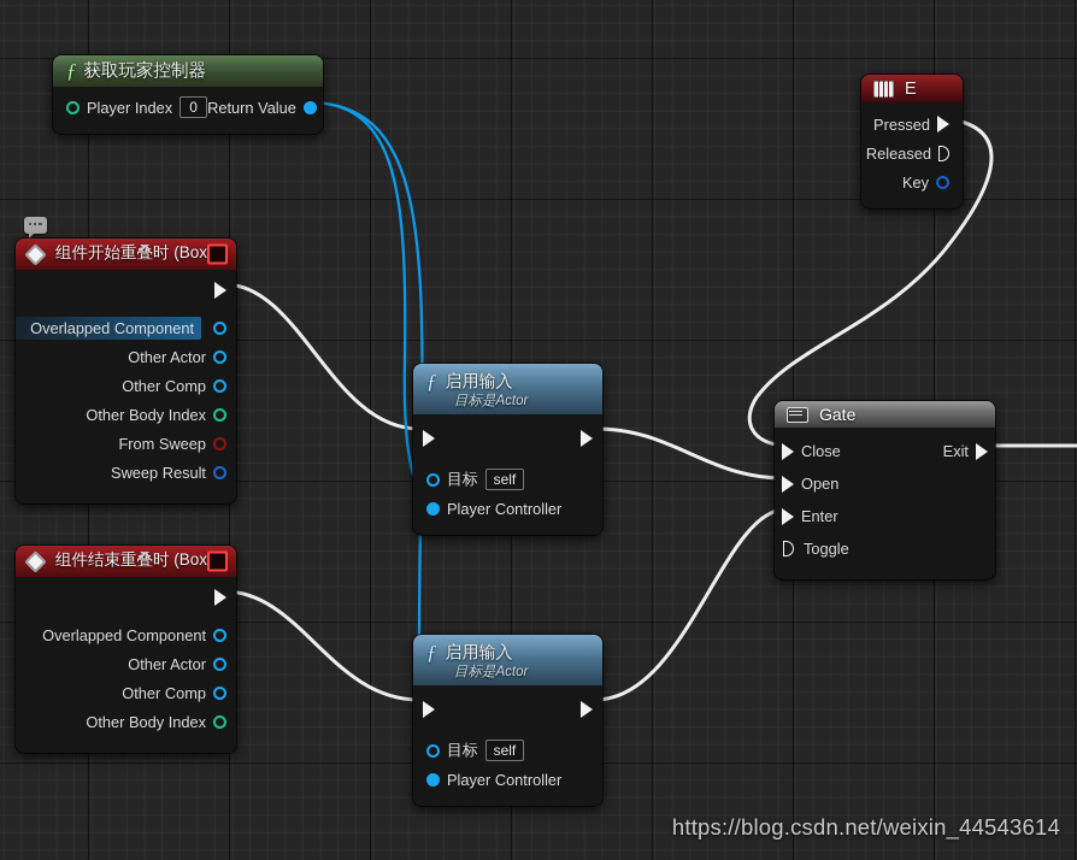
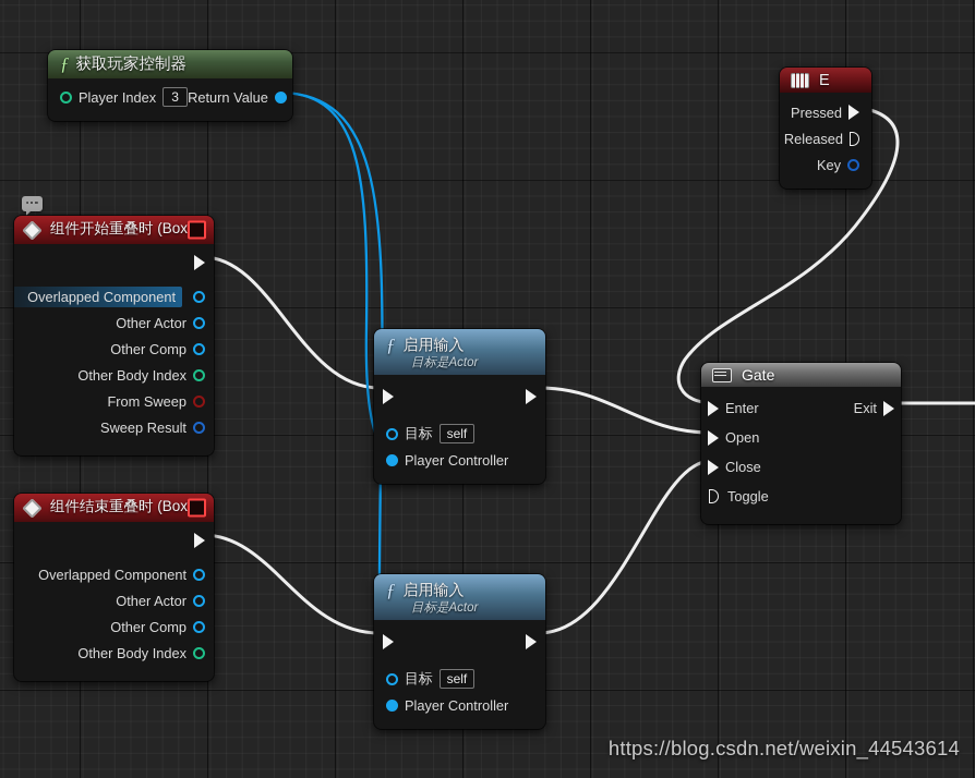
  ƒ
  获取玩家控制器
  Player Index
- 0
+ 3
  Return Value
  E
  Pressed
  Released
  Key
  组件开始重叠时 (Box
  Overlapped Component
  Other Actor
  Other Comp
  Other Body Index
  From Sweep
  Sweep Result
  组件结束重叠时 (Box
  Overlapped Component
  Other Actor
  Other Comp
  Other Body Index
  ƒ
  启用输入
  目标是Actor
  目标
  self
  Player Controller
  ƒ
  启用输入
  目标是Actor
  目标
  self
  Player Controller
  Gate
- Close
+ Enter
  Exit
  Open
- Enter
+ Close
  Toggle
  https://blog.csdn.net/weixin_44543614
